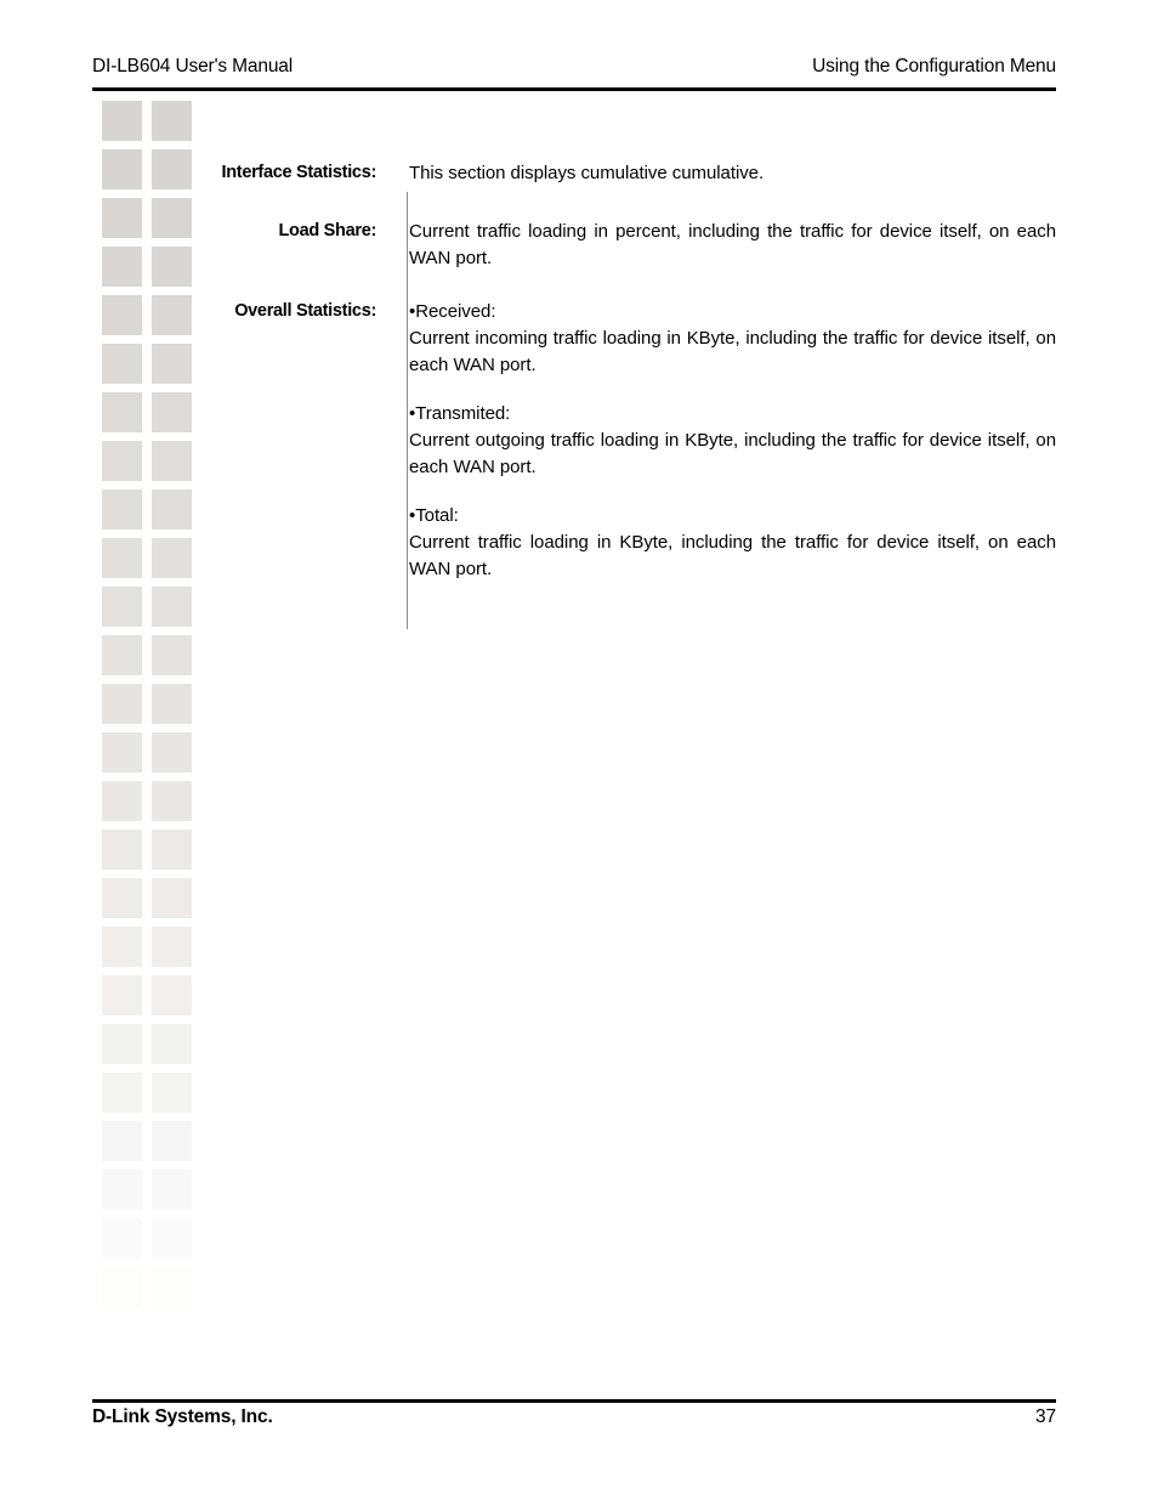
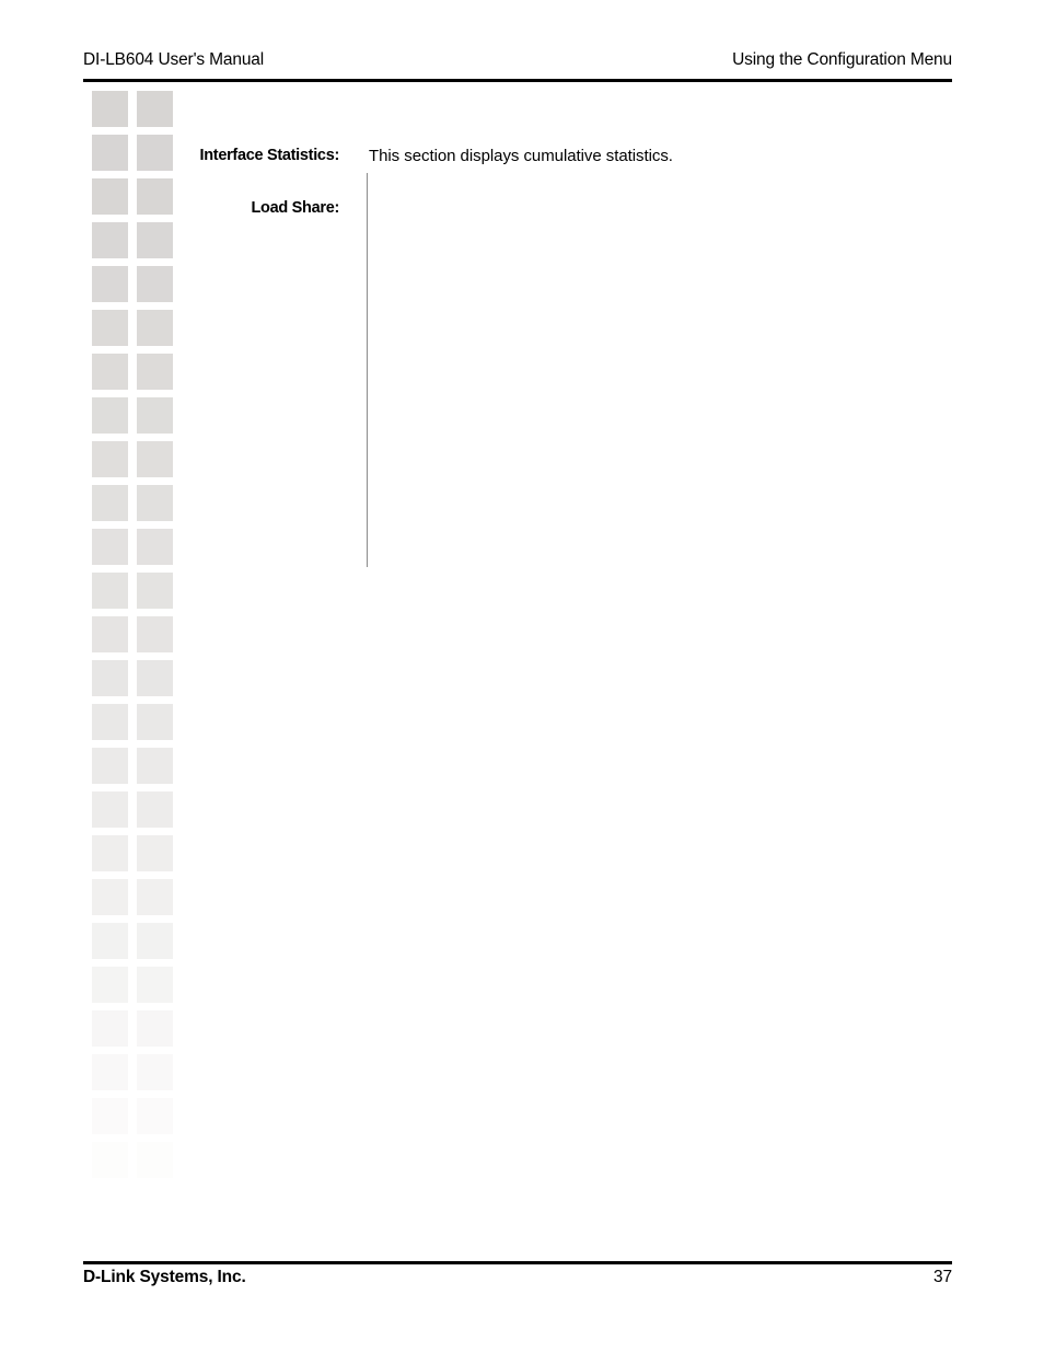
  DI-LB604 User's Manual
  Using the Configuration Menu
  Interface Statistics:
- This section displays cumulative cumulative.
+ This section displays cumulative statistics.
  Load Share:
- Current traffic loading in percent, including the traffic for device itself, on each WAN port.
- Overall Statistics:
- •Received:
- Current incoming traffic loading in KByte, including the traffic for device itself, on each WAN port.
- •Transmited:
- Current outgoing traffic loading in KByte, including the traffic for device itself, on each WAN port.
- •Total:
- Current traffic loading in KByte, including the traffic for device itself, on each WAN port.
  D-Link Systems, Inc.
  37
